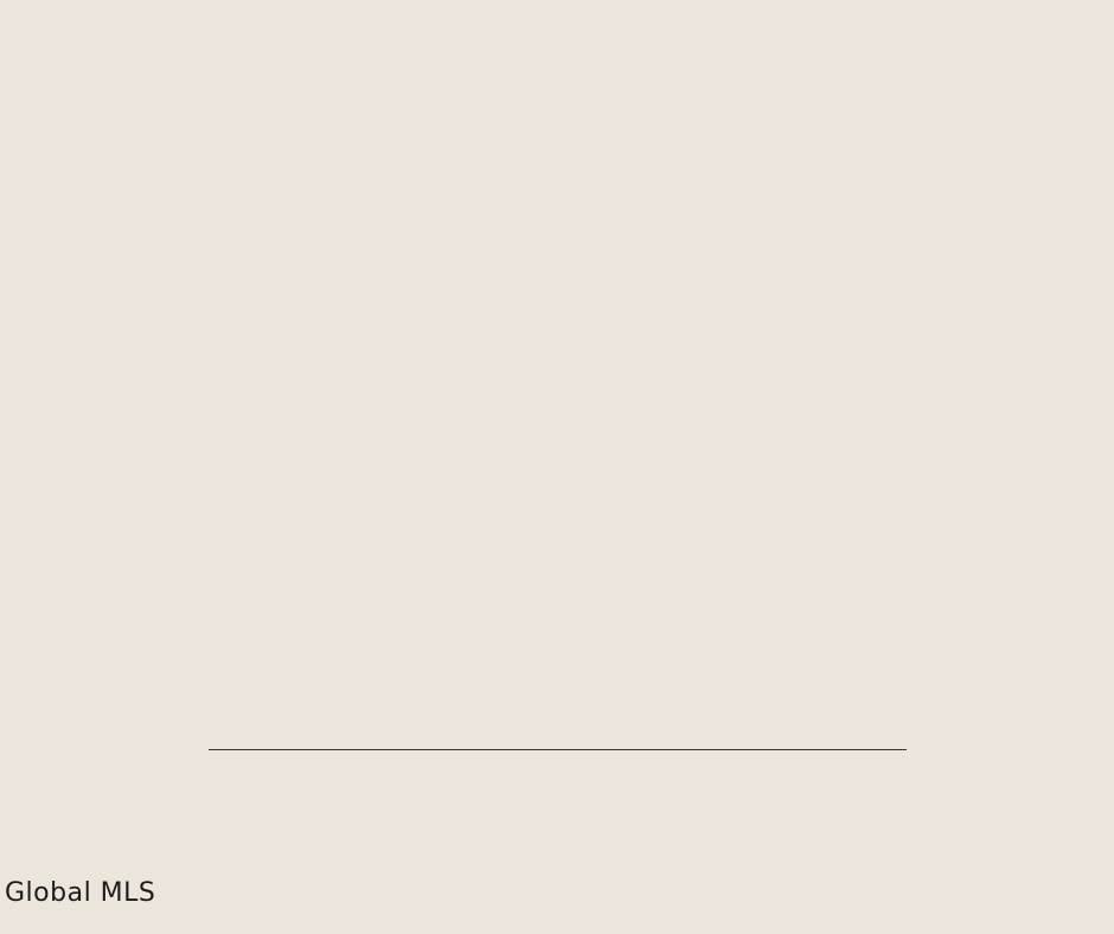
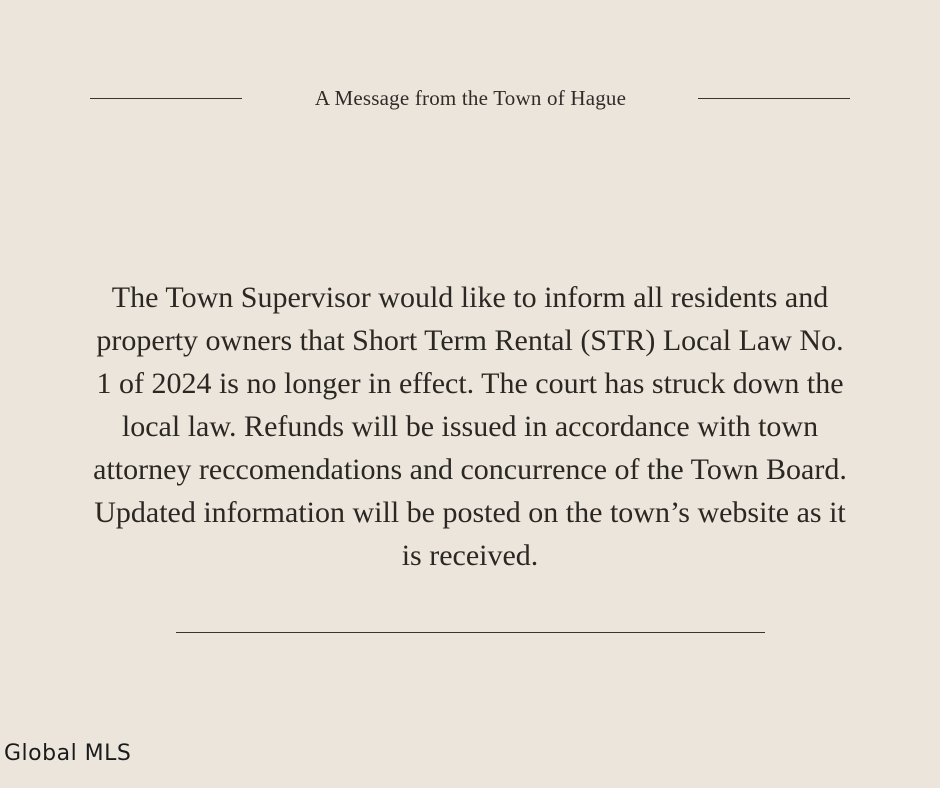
+ A Message from the Town of Hague
+ The Town Supervisor would like to inform all residents and property owners that Short Term Rental (STR) Local Law No. 1 of 2024 is no longer in effect. The court has struck down the local law. Refunds will be issued in accordance with town attorney reccomendations and concurrence of the Town Board. Updated information will be posted on the town’s website as it is received.
  Global MLS
